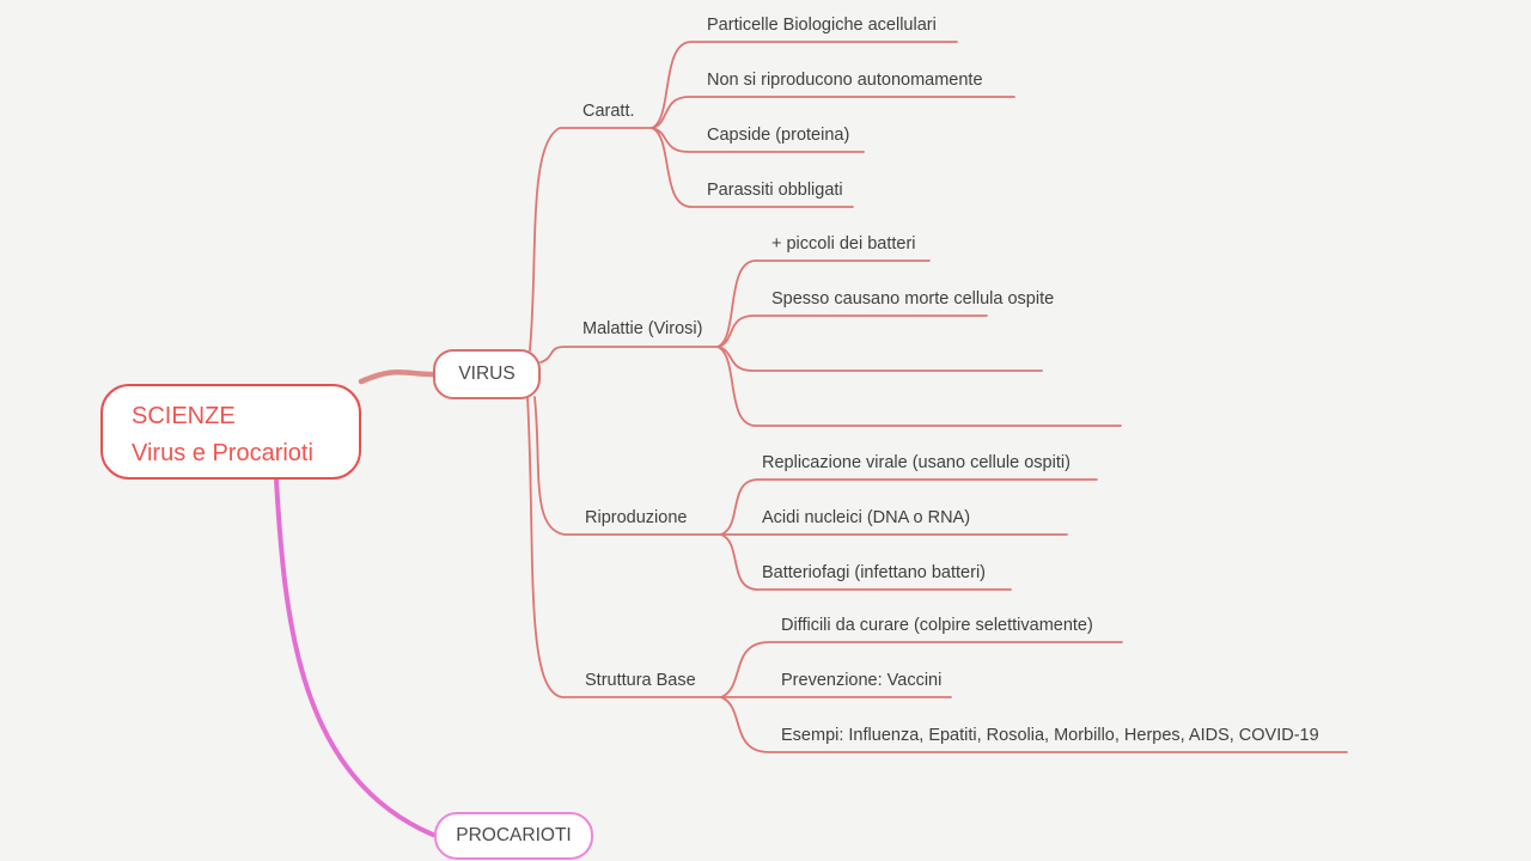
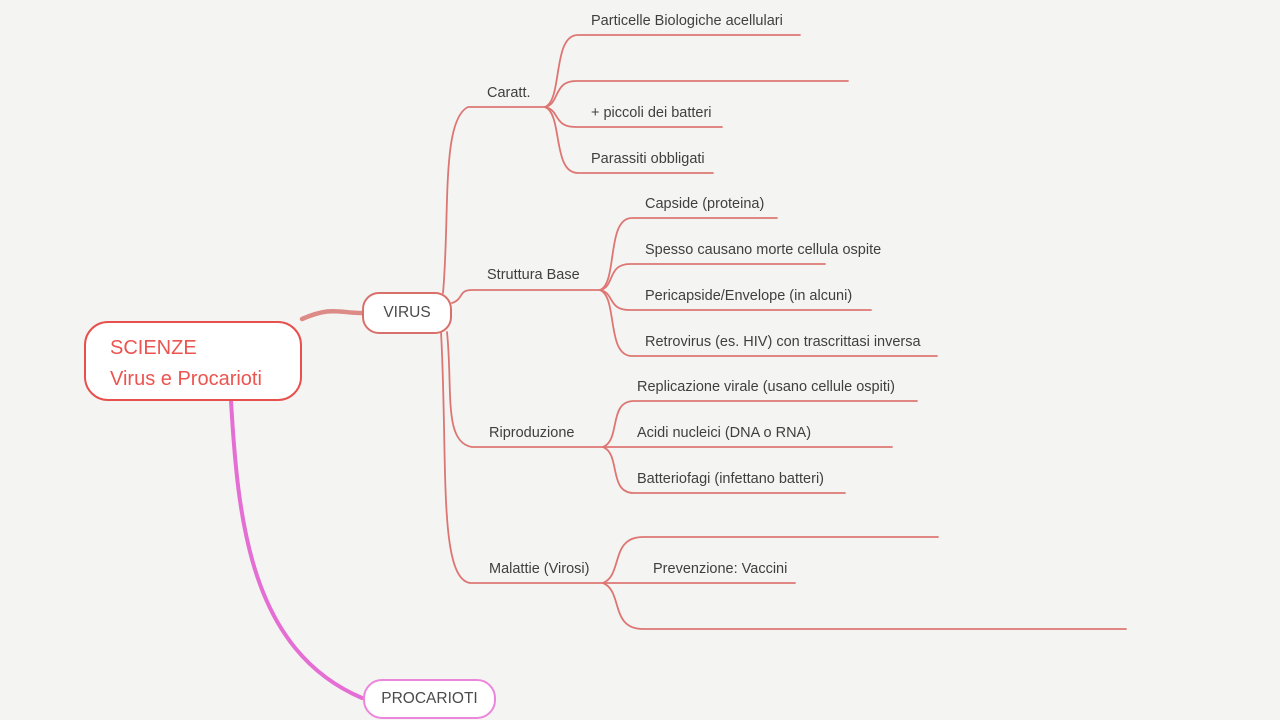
  SCIENZE
  Virus e Procarioti
  VIRUS
  PROCARIOTI
  Caratt.
- Malattie (Virosi)
+ Struttura Base
  Riproduzione
- Struttura Base
+ Malattie (Virosi)
  Particelle Biologiche acellulari
- Non si riproducono autonomamente
- Capside (proteina)
+ + piccoli dei batteri
  Parassiti obbligati
- + piccoli dei batteri
+ Capside (proteina)
  Spesso causano morte cellula ospite
+ Pericapside/Envelope (in alcuni)
+ Retrovirus (es. HIV) con trascrittasi inversa
  Replicazione virale (usano cellule ospiti)
  Acidi nucleici (DNA o RNA)
  Batteriofagi (infettano batteri)
- Difficili da curare (colpire selettivamente)
  Prevenzione: Vaccini
- Esempi: Influenza, Epatiti, Rosolia, Morbillo, Herpes, AIDS, COVID-19
